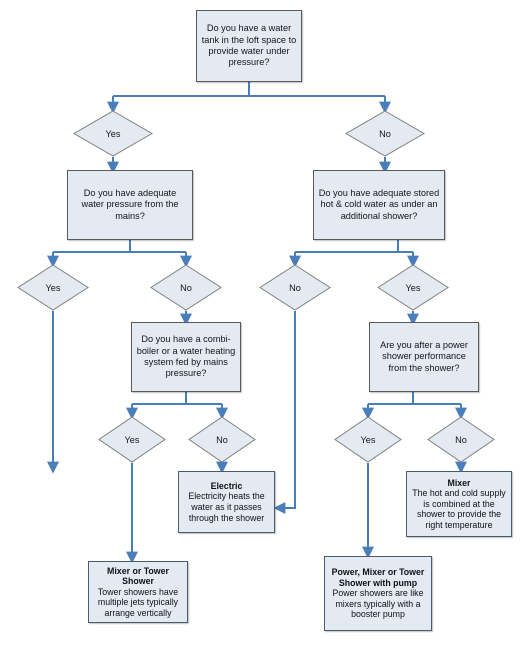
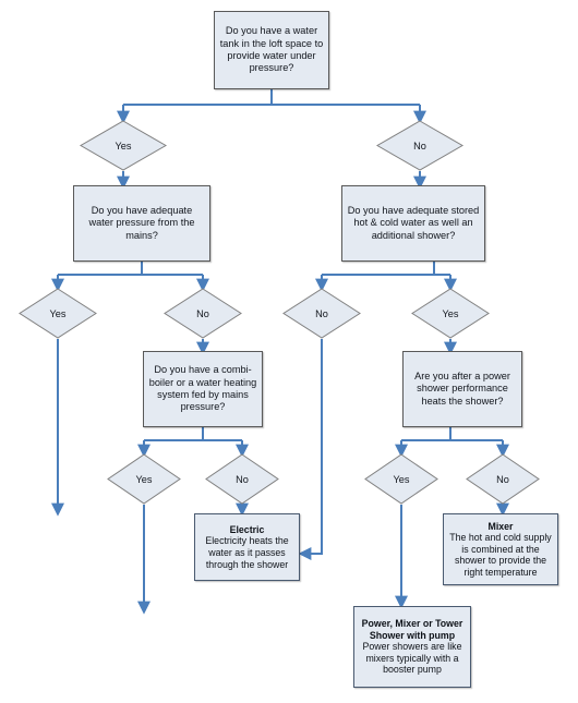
  Do you have a water tank in the loft space to provide water under pressure?
  Yes
  No
  Do you have adequate water pressure from the mains?
- Do you have adequate stored hot & cold water as under an additional shower?
+ Do you have adequate stored hot & cold water as well an additional shower?
  Yes
  No
  No
  Yes
  Do you have a combi-boiler or a water heating system fed by mains pressure?
- Are you after a power shower performance from the shower?
+ Are you after a power shower performance heats the shower?
  Yes
  No
  Yes
  No
  Electric
  Electricity heats the water as it passes through the shower
  Mixer
  The hot and cold supply is combined at the shower to provide the right temperature
- Mixer or Tower Shower
- Tower showers have multiple jets typically arrange vertically
  Power, Mixer or Tower Shower with pump
  Power showers are like mixers typically with a booster pump
